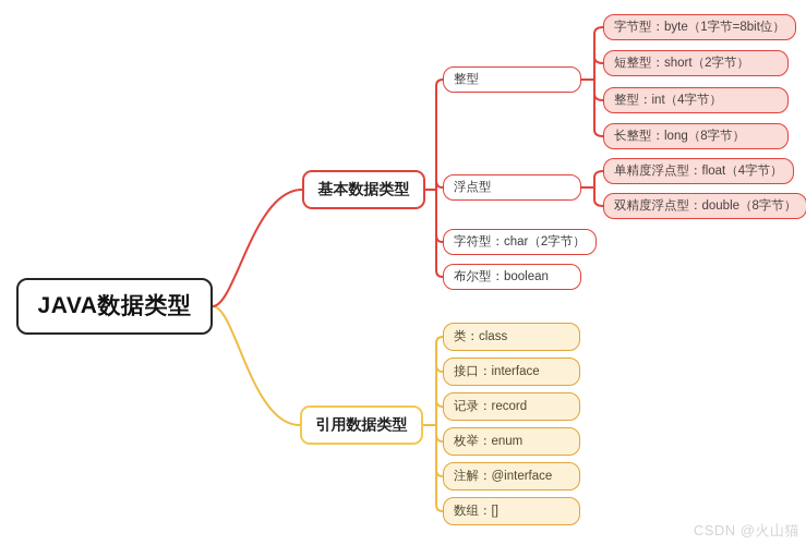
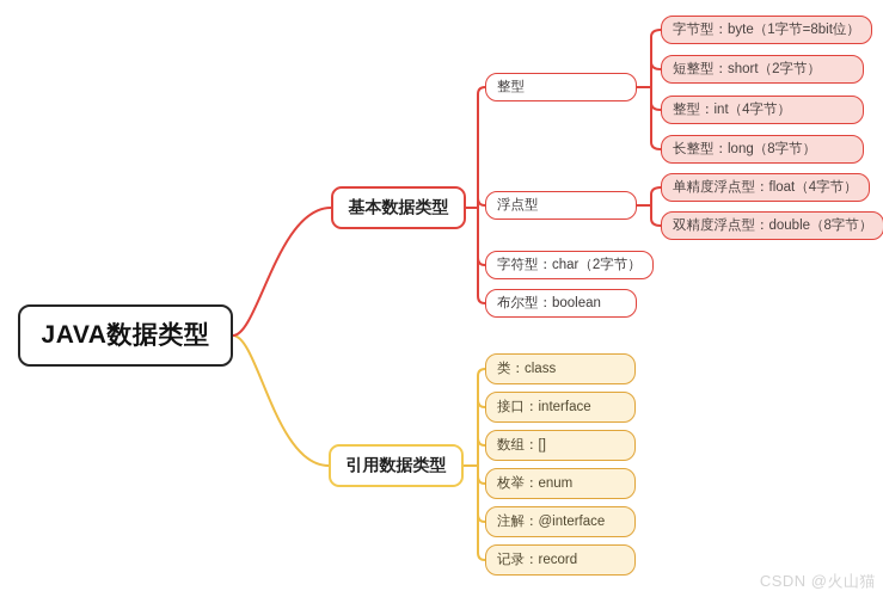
  JAVA数据类型
  基本数据类型
  引用数据类型
  整型
  浮点型
  字符型：char（2字节）
  布尔型：boolean
  字节型：byte（1字节=8bit位）
  短整型：short（2字节）
  整型：int（4字节）
  长整型：long（8字节）
  单精度浮点型：float（4字节）
  双精度浮点型：double（8字节）
  类：class
  接口：interface
- 记录：record
+ 数组：[]
  枚举：enum
  注解：@interface
- 数组：[]
+ 记录：record
  CSDN @火山猫
